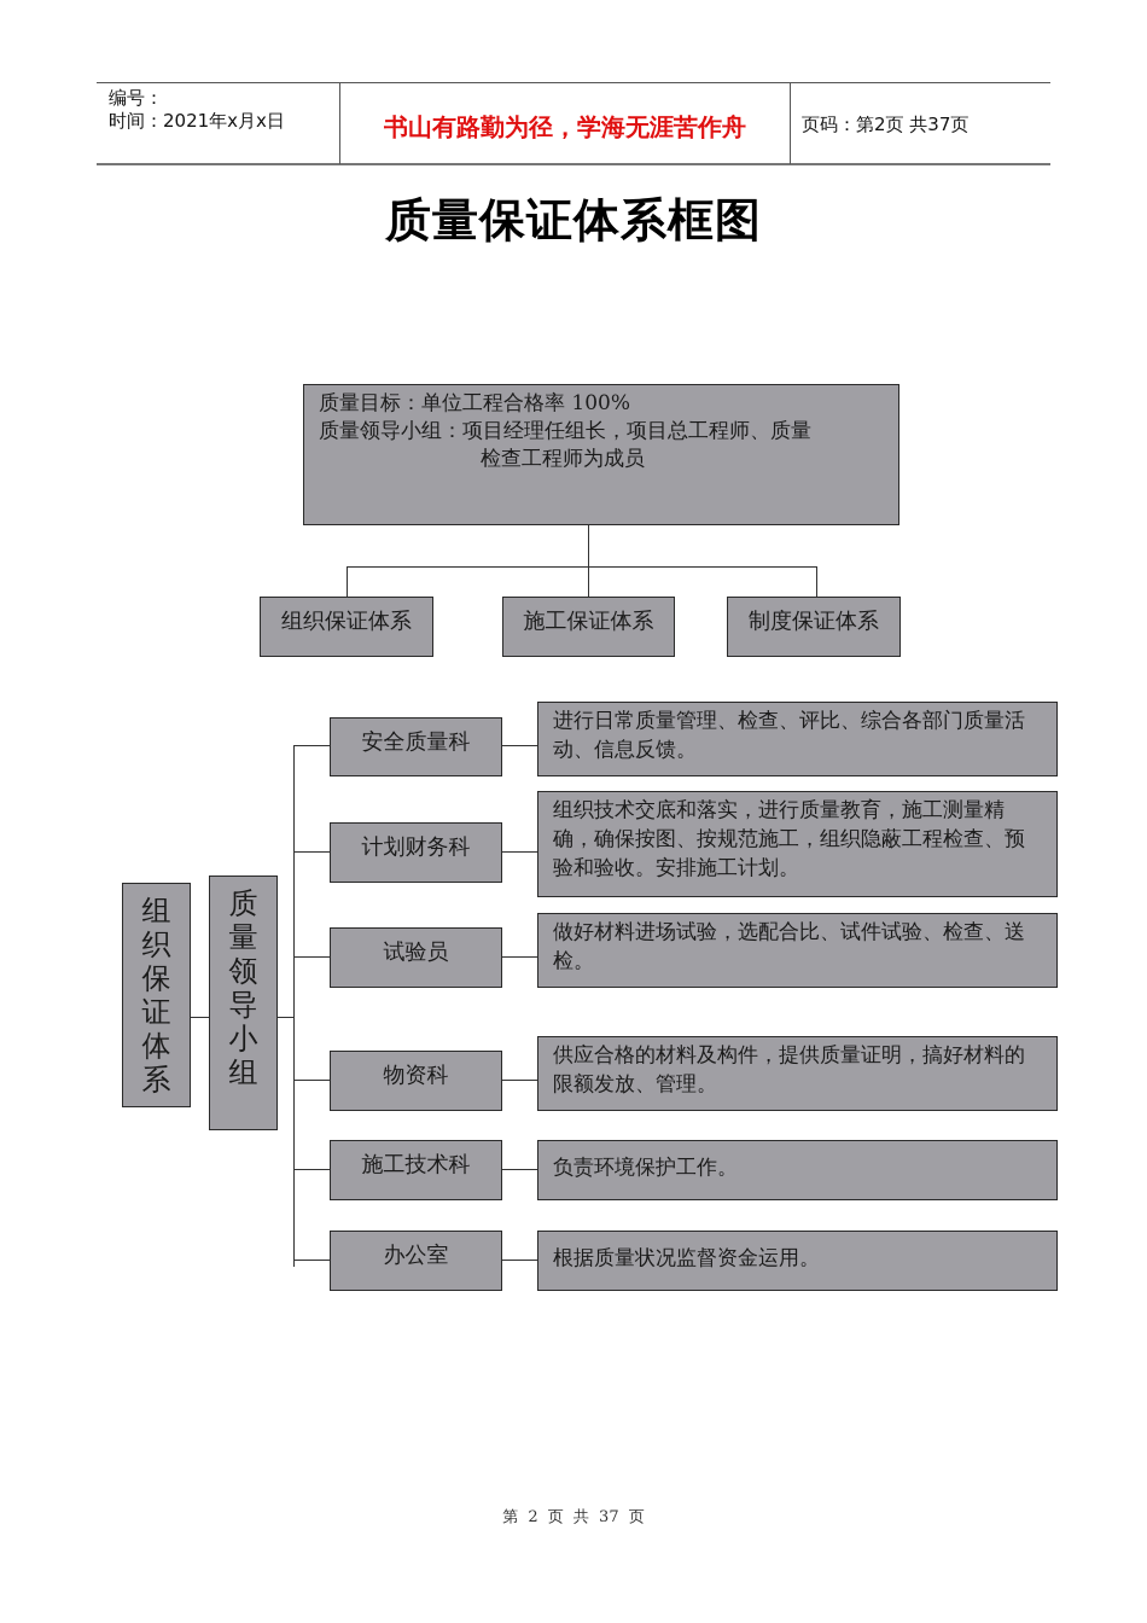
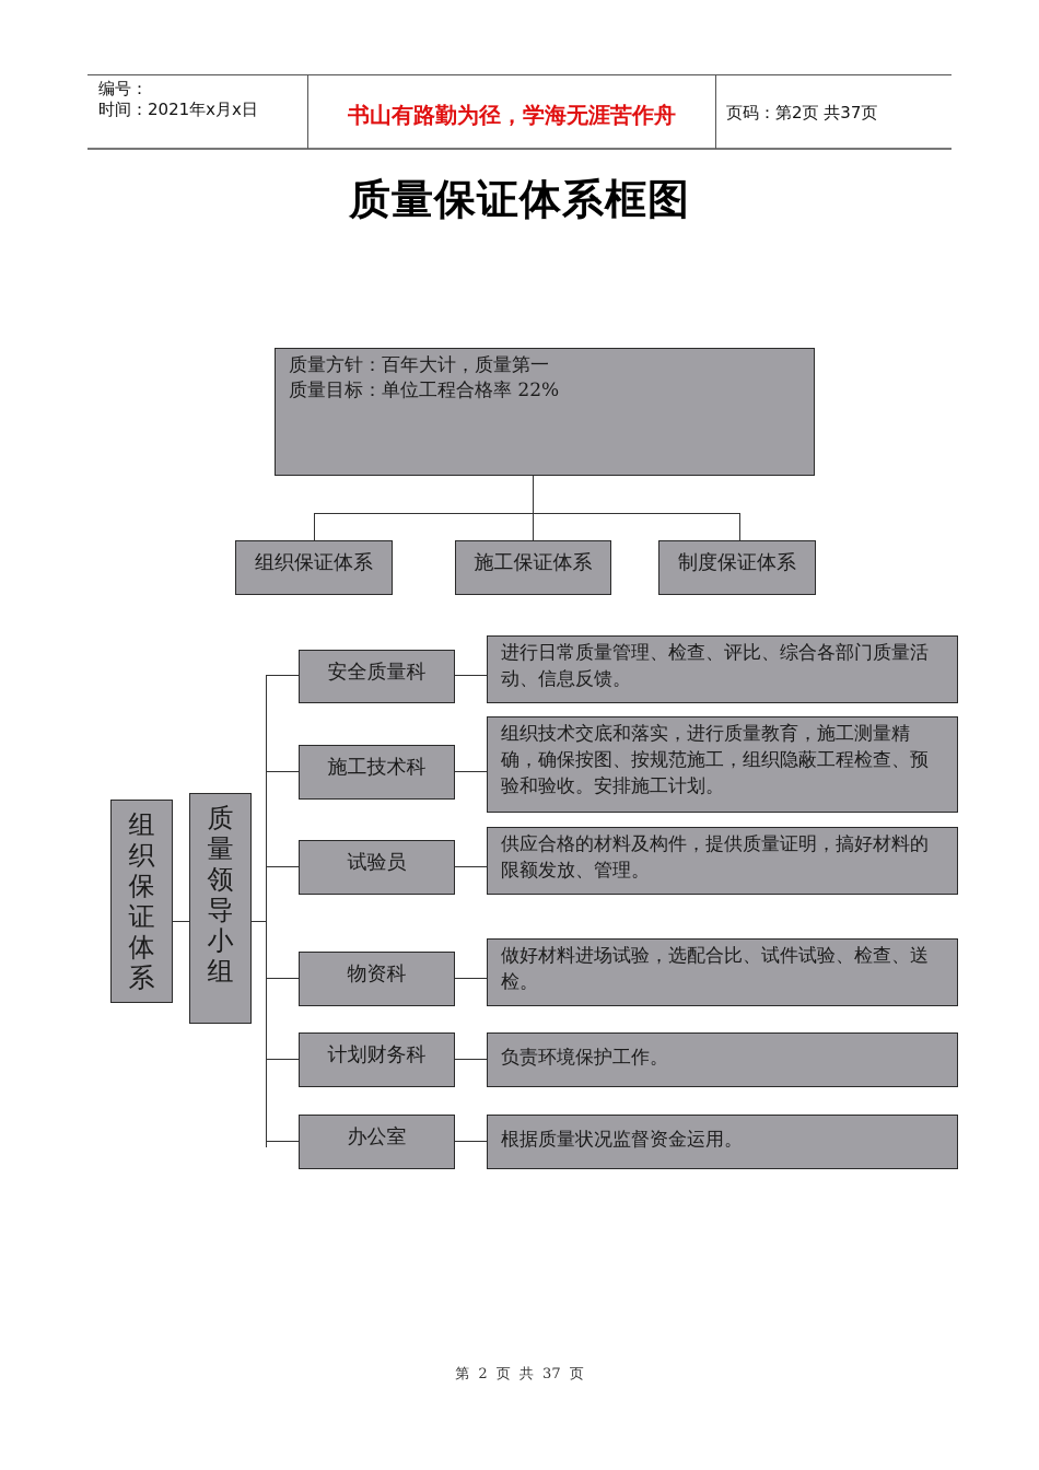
  编号：
  时间：2021年x月x日
  书山有路勤为径，学海无涯苦作舟
  页码：第2页 共37页
  质量保证体系框图
+ 质量方针：百年大计，质量第一
- 质量目标：单位工程合格率 100%
+ 质量目标：单位工程合格率 22%
- 质量领导小组：项目经理任组长，项目总工程师、质量
- 检查工程师为成员
  组织保证体系
  施工保证体系
  制度保证体系
  组织保证体系
  质量领导小组
  安全质量科
  进行日常质量管理、检查、评比、综合各部门质量活动、信息反馈。
- 计划财务科
+ 施工技术科
  组织技术交底和落实，进行质量教育，施工测量精确，确保按图、按规范施工，组织隐蔽工程检查、预验和验收。安排施工计划。
  试验员
- 做好材料进场试验，选配合比、试件试验、检查、送检。
+ 供应合格的材料及构件，提供质量证明，搞好材料的限额发放、管理。
  物资科
- 供应合格的材料及构件，提供质量证明，搞好材料的限额发放、管理。
+ 做好材料进场试验，选配合比、试件试验、检查、送检。
- 施工技术科
+ 计划财务科
  负责环境保护工作。
  办公室
  根据质量状况监督资金运用。
  第 2 页 共 37 页
